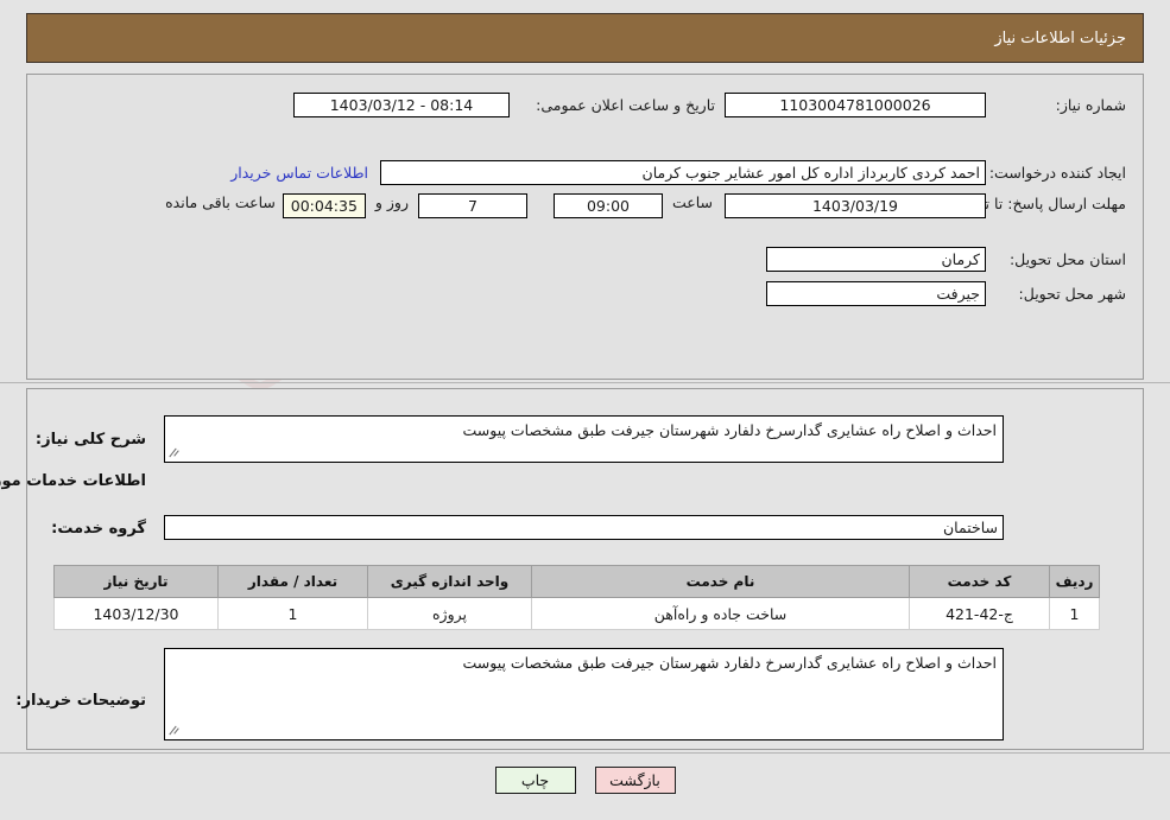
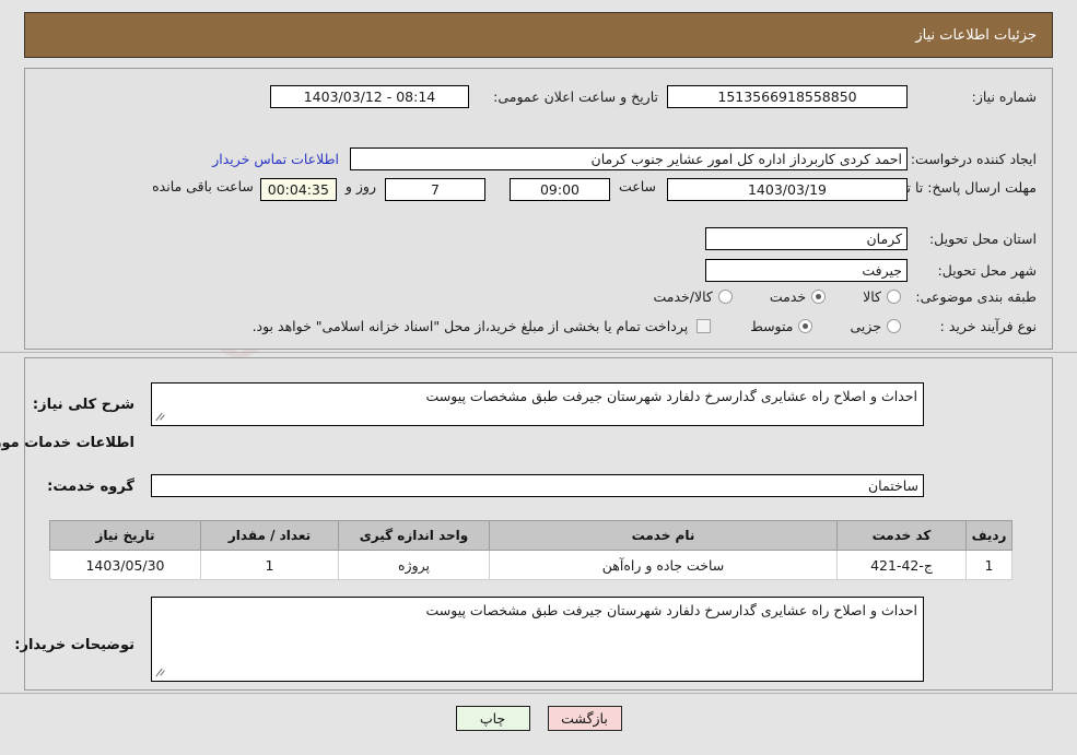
  جزئیات اطلاعات نیاز
  شماره نیاز:
- 1103004781000026
+ 1513566918558850
  تاریخ و ساعت اعلان عمومی:
  08:14 - 1403/03/12
  ایجاد کننده درخواست:
  احمد کردی کاربرداز اداره کل امور عشایر جنوب کرمان
  اطلاعات تماس خریدار
  مهلت ارسال پاسخ: تا ت
  1403/03/19
  ساعت
  09:00
  7
  روز و
  00:04:35
  ساعت باقی مانده
  استان محل تحویل:
  کرمان
  شهر محل تحویل:
  جیرفت
+ طبقه بندی موضوعی:
+ کالا
+ خدمت
+ کالا/خدمت
+ نوع فرآیند خرید :
+ جزیی
+ متوسط
+ پرداخت تمام یا بخشی از مبلغ خرید،از محل "اسناد خزانه اسلامی" خواهد بود.
  شرح کلی نیاز:
  احداث و اصلاح راه عشایری گدارسرخ دلفارد شهرستان جیرفت طبق مشخصات پیوست
  اطلاعات خدمات مو
  گروه خدمت:
  ساختمان
  ردیف	کد خدمت	نام خدمت	واحد اندازه گیری	تعداد / مقدار	تاریخ نیاز
- 1	ج-42-421	ساخت جاده و راه‌آهن	پروژه	1	1403/12/30
+ 1	ج-42-421	ساخت جاده و راه‌آهن	پروژه	1	1403/05/30
  توضیحات خریدار:
  احداث و اصلاح راه عشایری گدارسرخ دلفارد شهرستان جیرفت طبق مشخصات پیوست
  بازگشت
  چاپ
